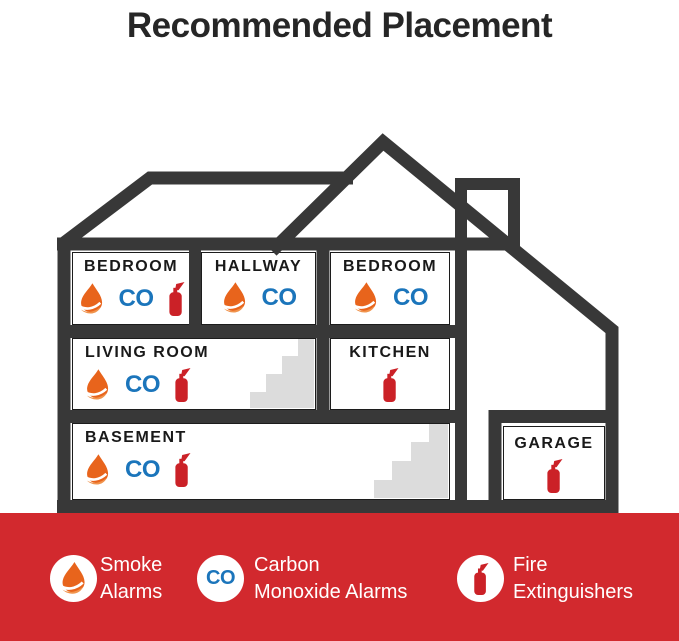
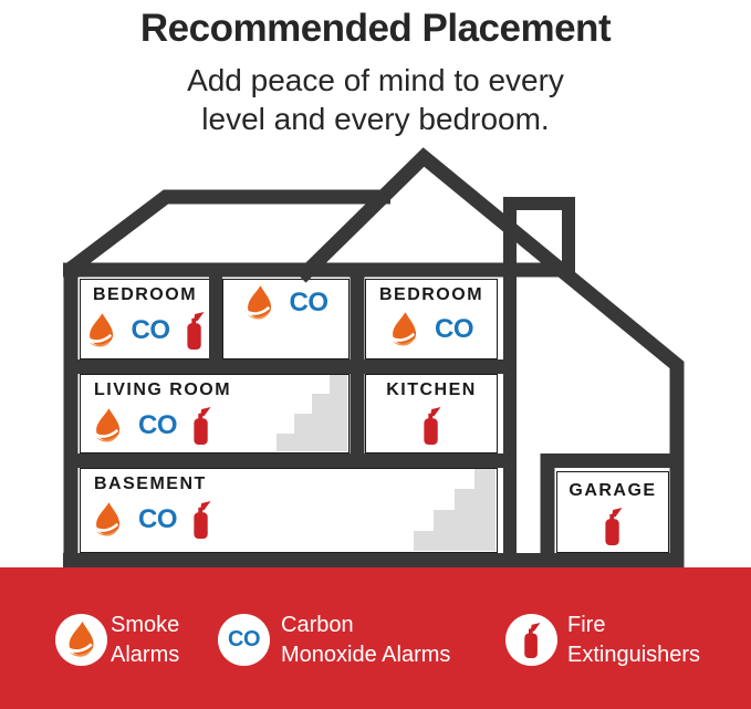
  Recommended Placement
+ Add peace of mind to every
+ level and every bedroom.
  BEDROOM
  CO
- HALLWAY
  CO
  BEDROOM
  CO
  LIVING ROOM
  CO
  KITCHEN
  BASEMENT
  CO
  GARAGE
  Smoke
  Alarms
  CO
  Carbon
  Monoxide Alarms
  Fire
  Extinguishers
